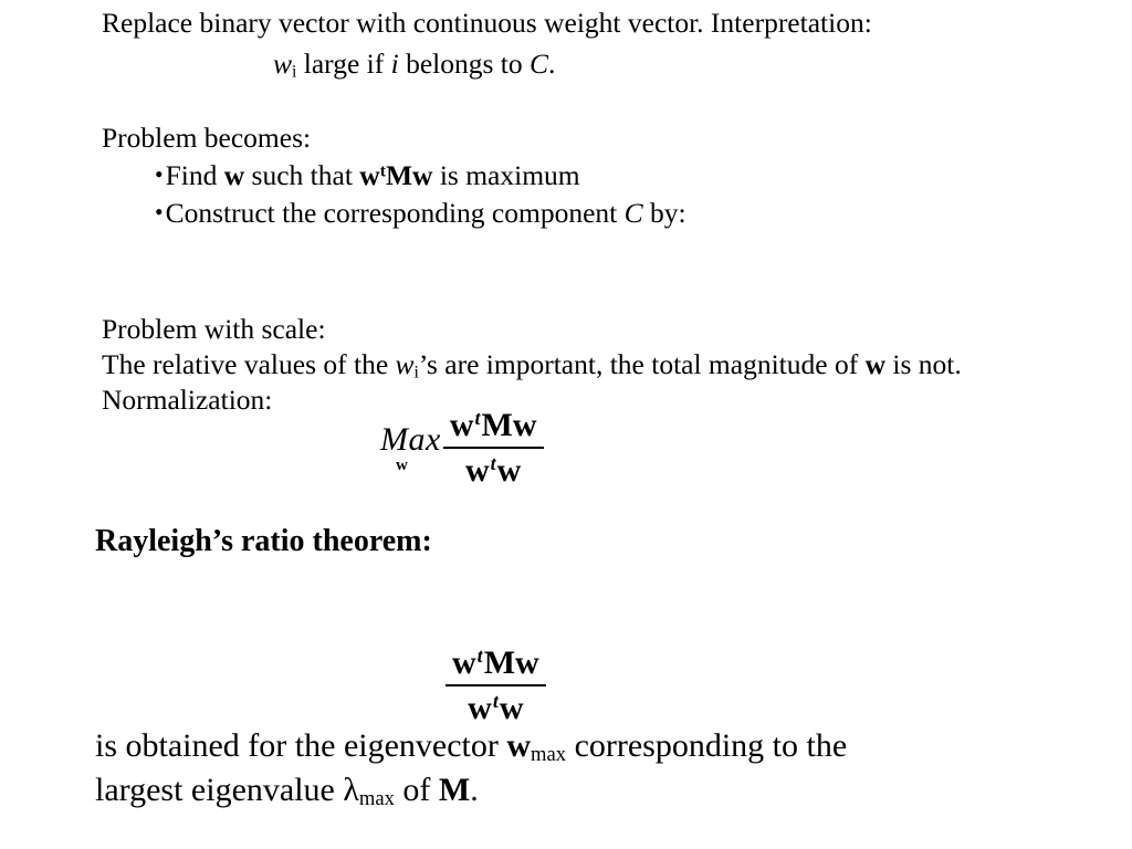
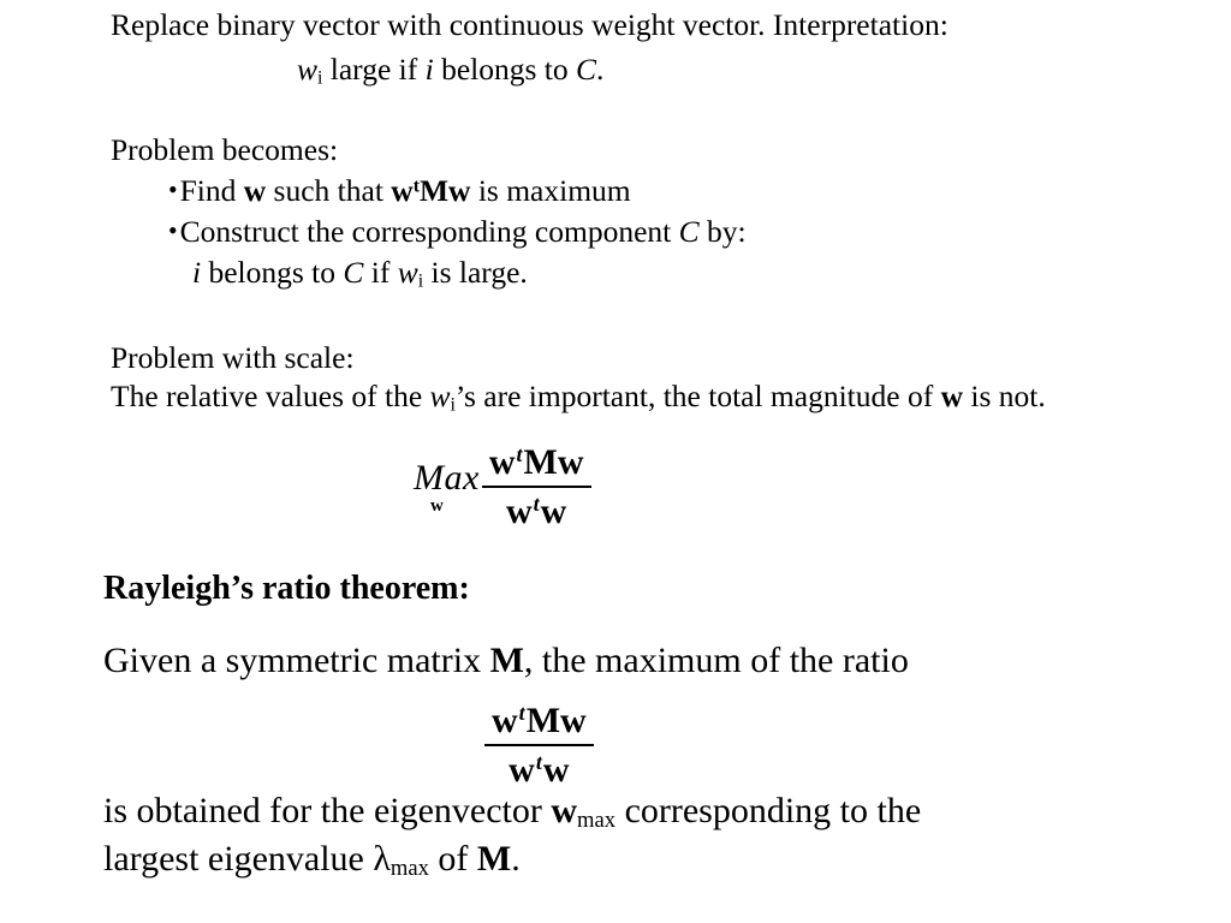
  Replace binary vector with continuous weight vector. Interpretation:
  wi large if i belongs to C.
  Problem becomes:
  •Find w such that wtMw is maximum
  •Construct the corresponding component C by:
+ i belongs to C if wi is large.
  Problem with scale:
  The relative values of the wi’s are important, the total magnitude of w is not.
- Normalization:
  Max
  w
  wtMw
  wtw
  Rayleigh’s ratio theorem:
+ Given a symmetric matrix M, the maximum of the ratio
  wtMw
  wtw
  is obtained for the eigenvector wmax corresponding to the
  largest eigenvalue λmax of M.
